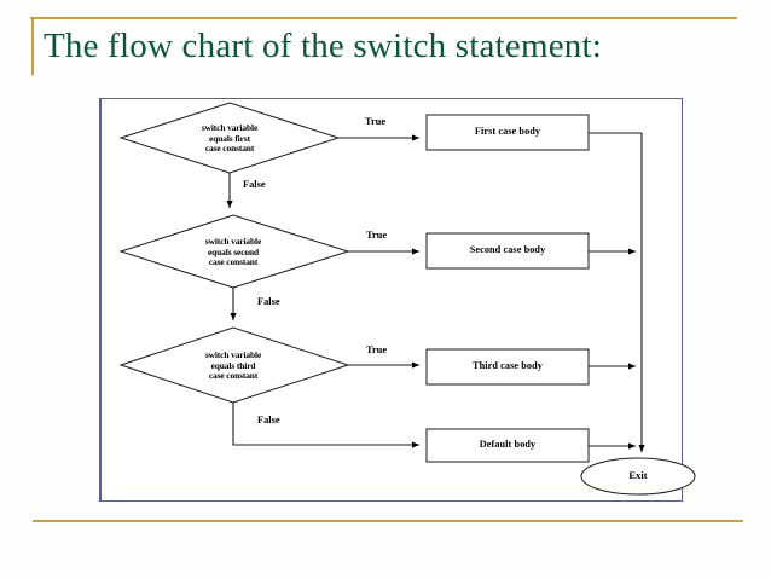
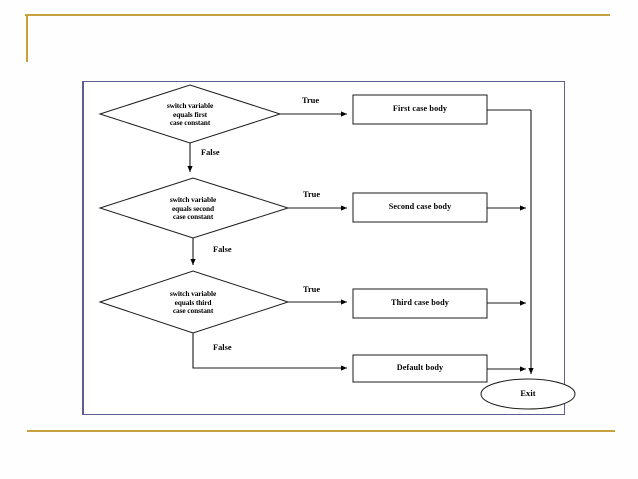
- The flow chart of the switch statement:
  switch variable
  equals first
  case constant
  switch variable
  equals second
  case constant
  switch variable
  equals third
  case constant
  First case body
  Second case body
  Third case body
  Default body
  Exit
  True
  True
  True
  False
  False
  False
